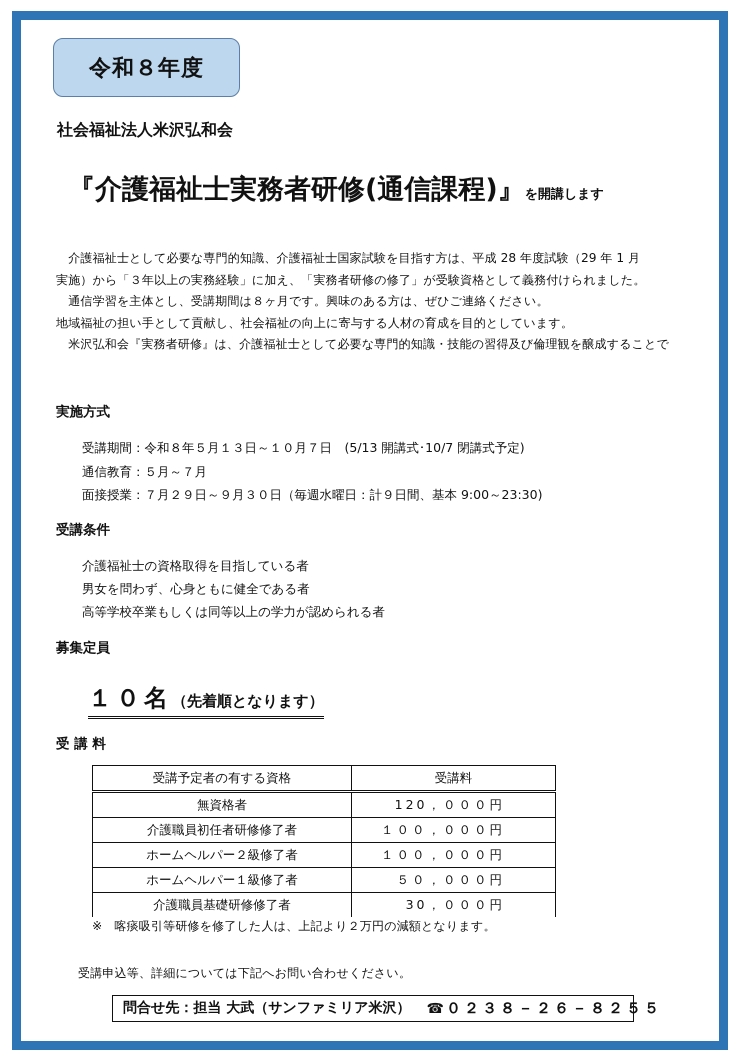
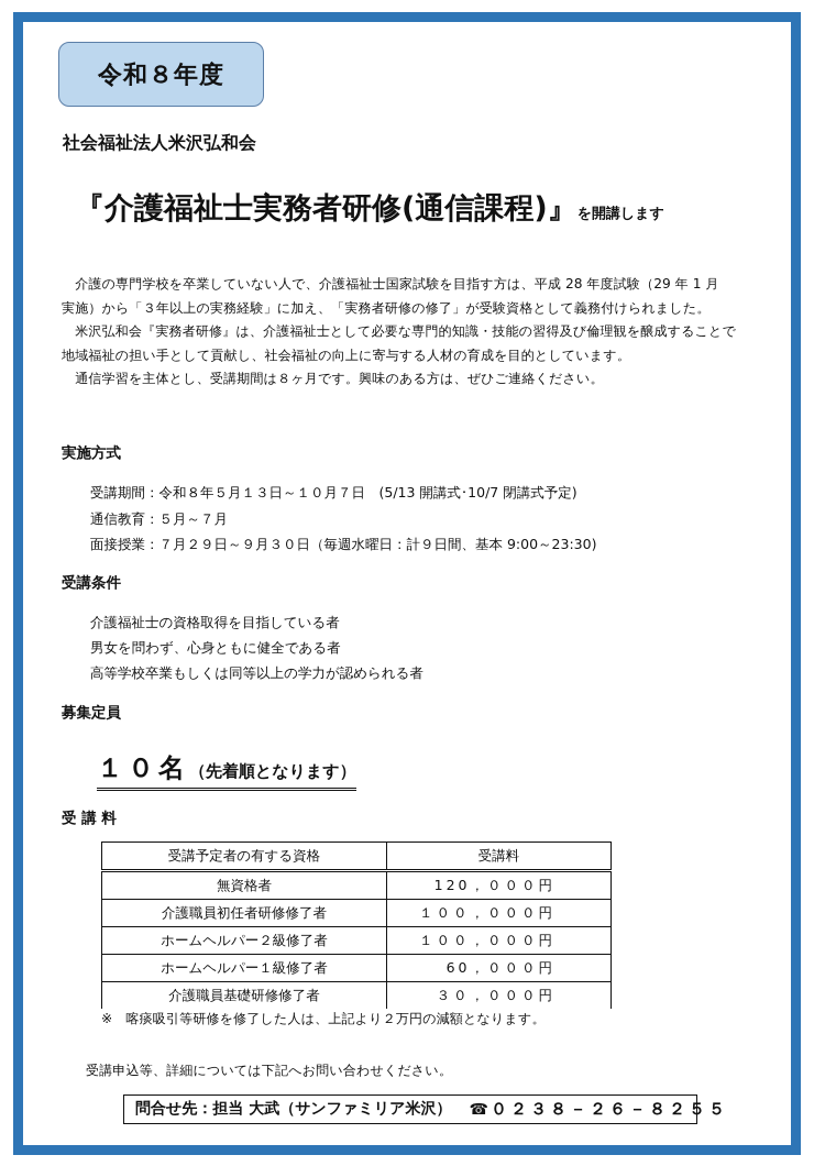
  令和８年度
  社会福祉法人米沢弘和会
  『介護福祉士実務者研修(通信課程)』を開講します
- 介護福祉士として必要な専門的知識、介護福祉士国家試験を目指す方は、平成 28 年度試験（29 年 1 月
+ 介護の専門学校を卒業していない人で、介護福祉士国家試験を目指す方は、平成 28 年度試験（29 年 1 月
  実施）から「３年以上の実務経験」に加え、「実務者研修の修了」が受験資格として義務付けられました。
- 通信学習を主体とし、受講期間は８ヶ月です。興味のある方は、ぜひご連絡ください。
+ 米沢弘和会『実務者研修』は、介護福祉士として必要な専門的知識・技能の習得及び倫理観を醸成することで
  地域福祉の担い手として貢献し、社会福祉の向上に寄与する人材の育成を目的としています。
- 米沢弘和会『実務者研修』は、介護福祉士として必要な専門的知識・技能の習得及び倫理観を醸成することで
+ 通信学習を主体とし、受講期間は８ヶ月です。興味のある方は、ぜひご連絡ください。
  実施方式
  受講期間：令和８年５月１３日～１０月７日 (5/13 開講式･10/7 閉講式予定)
  通信教育：５月～７月
  面接授業：７月２９日～９月３０日（毎週水曜日：計９日間、基本 9:00～23:30)
  受講条件
  介護福祉士の資格取得を目指している者
  男女を問わず、心身ともに健全である者
  高等学校卒業もしくは同等以上の学力が認められる者
  募集定員
  １０名（先着順となります）
  受 講 料
  受講予定者の有する資格	受講料
  無資格者	120，０００円
  介護職員初任者研修修了者	１００，０００円
  ホームヘルパー２級修了者	１００，０００円
- ホームヘルパー１級修了者	５０，０００円
+ ホームヘルパー１級修了者	60，０００円
- 介護職員基礎研修修了者	30，０００円
+ 介護職員基礎研修修了者	３０，０００円
  ※ 喀痰吸引等研修を修了した人は、上記より２万円の減額となります。
  受講申込等、詳細については下記へお問い合わせください。
  問合せ先：担当 大武（サンファミリア米沢）
  ☎ ０２３８－２６－８２５５
